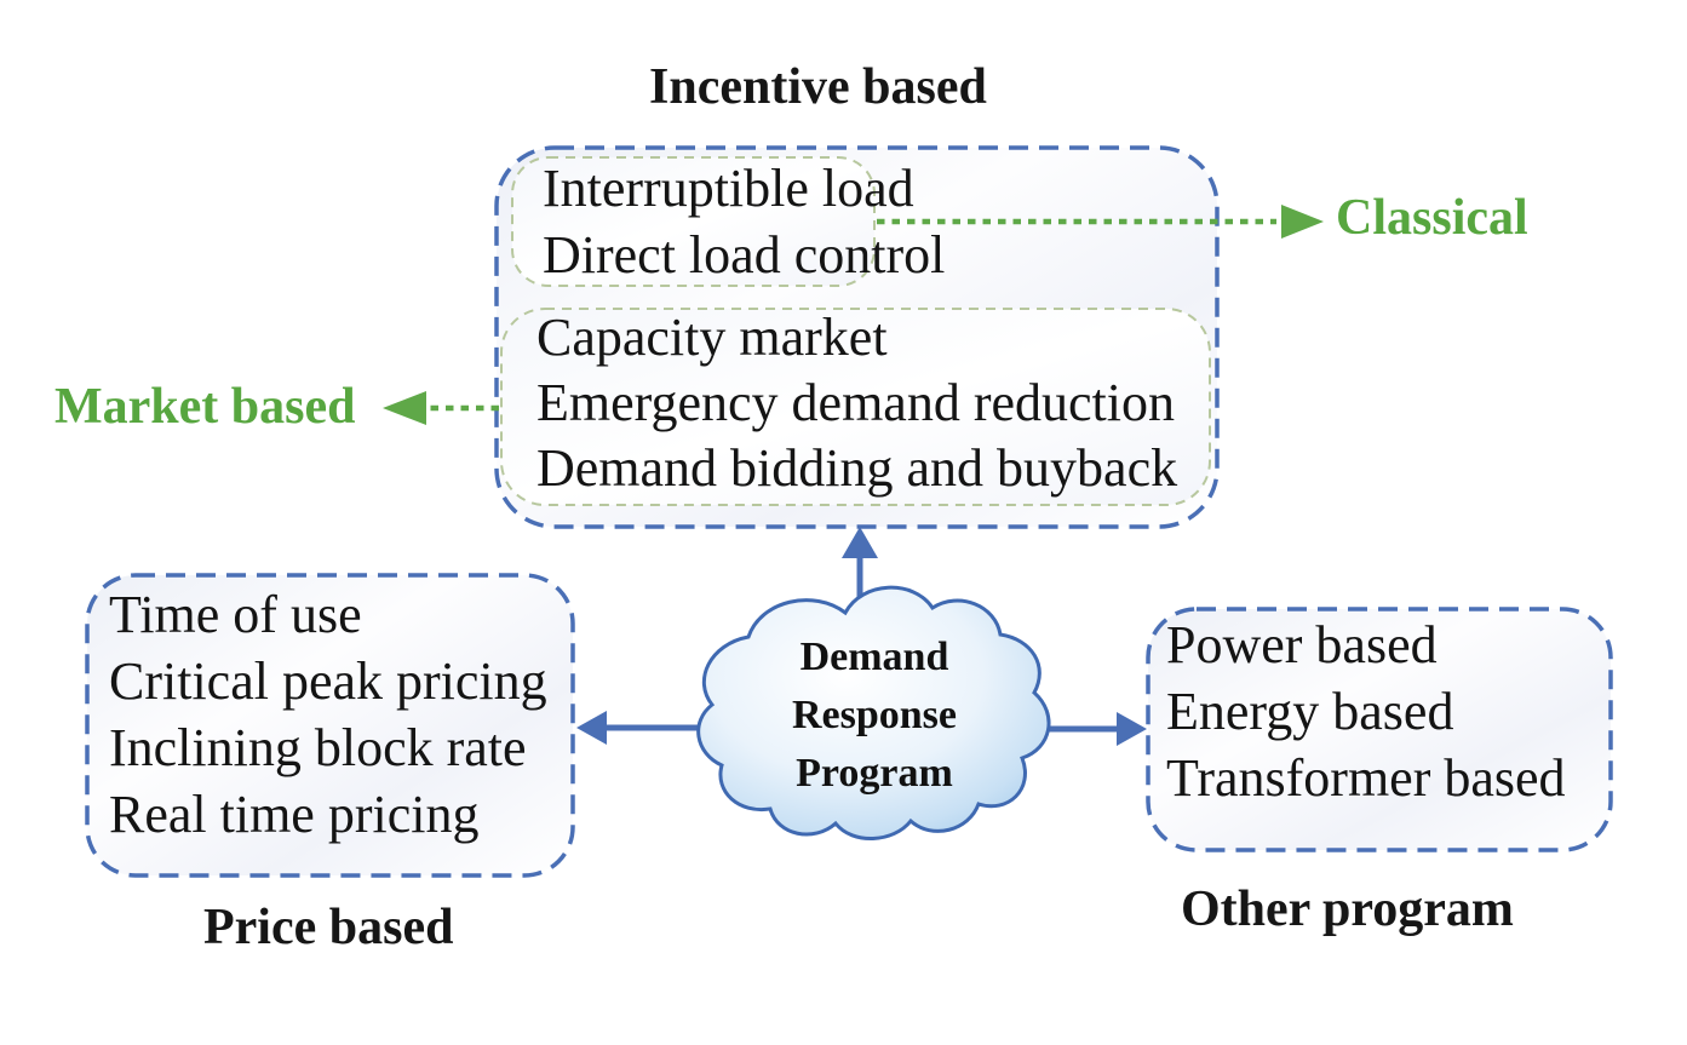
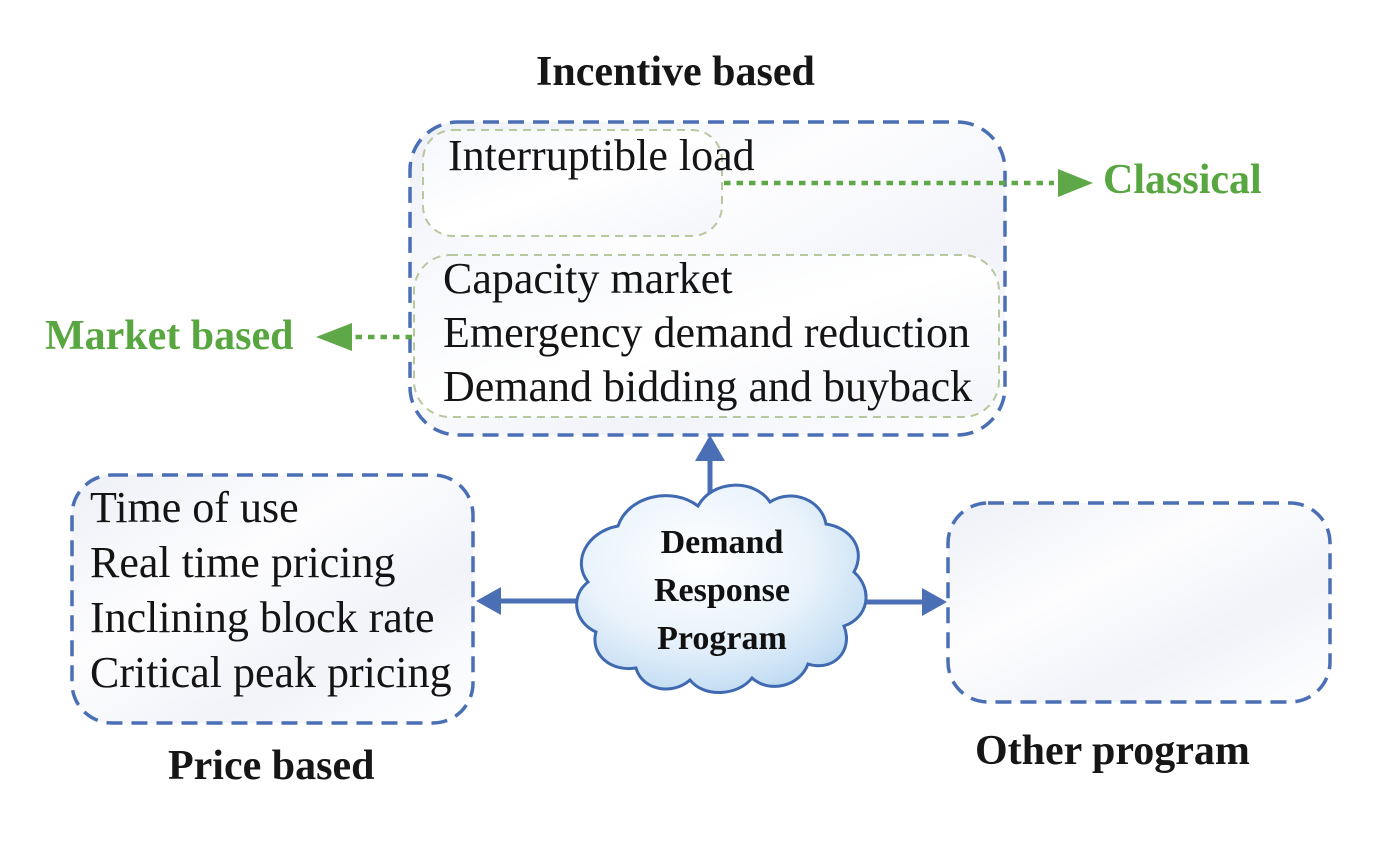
  Incentive based
  Interruptible load
- Direct load control
  Capacity market
  Emergency demand reduction
  Demand bidding and buyback
  Classical
  Market based
  Time of use
- Critical peak pricing
+ Real time pricing
  Inclining block rate
- Real time pricing
+ Critical peak pricing
  Price based
- Power based
- Energy based
- Transformer based
  Other program
  Demand
  Response
  Program
